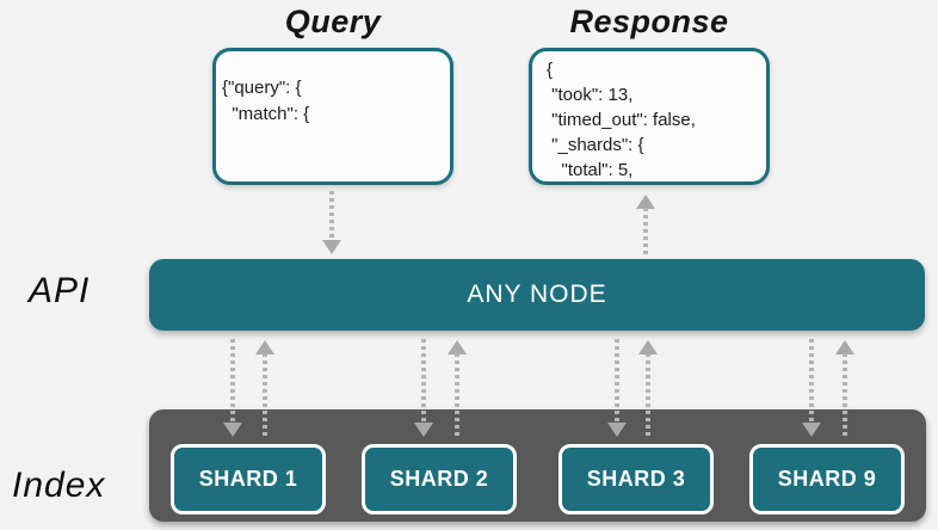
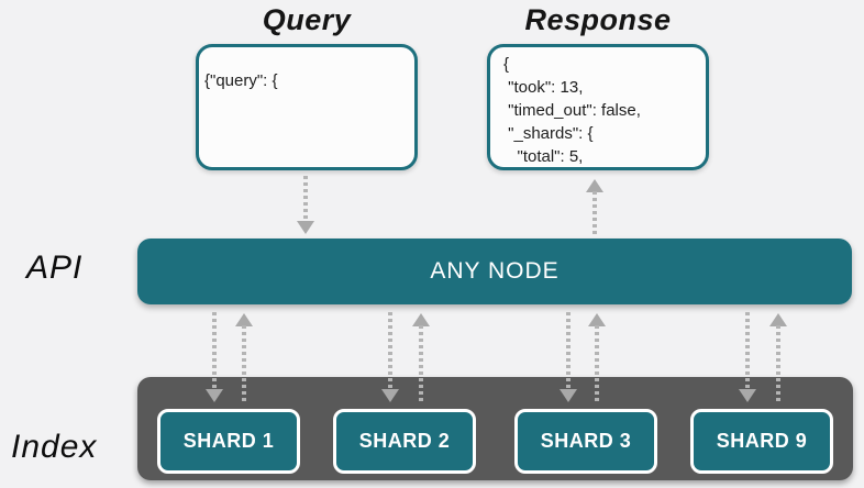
  Query
  Response
  {"query": {
- "match": {
  {
  "took": 13,
  "timed_out": false,
  "_shards": {
  "total": 5,
  API
  ANY NODE
  Index
  SHARD 1
  SHARD 2
  SHARD 3
  SHARD 9
